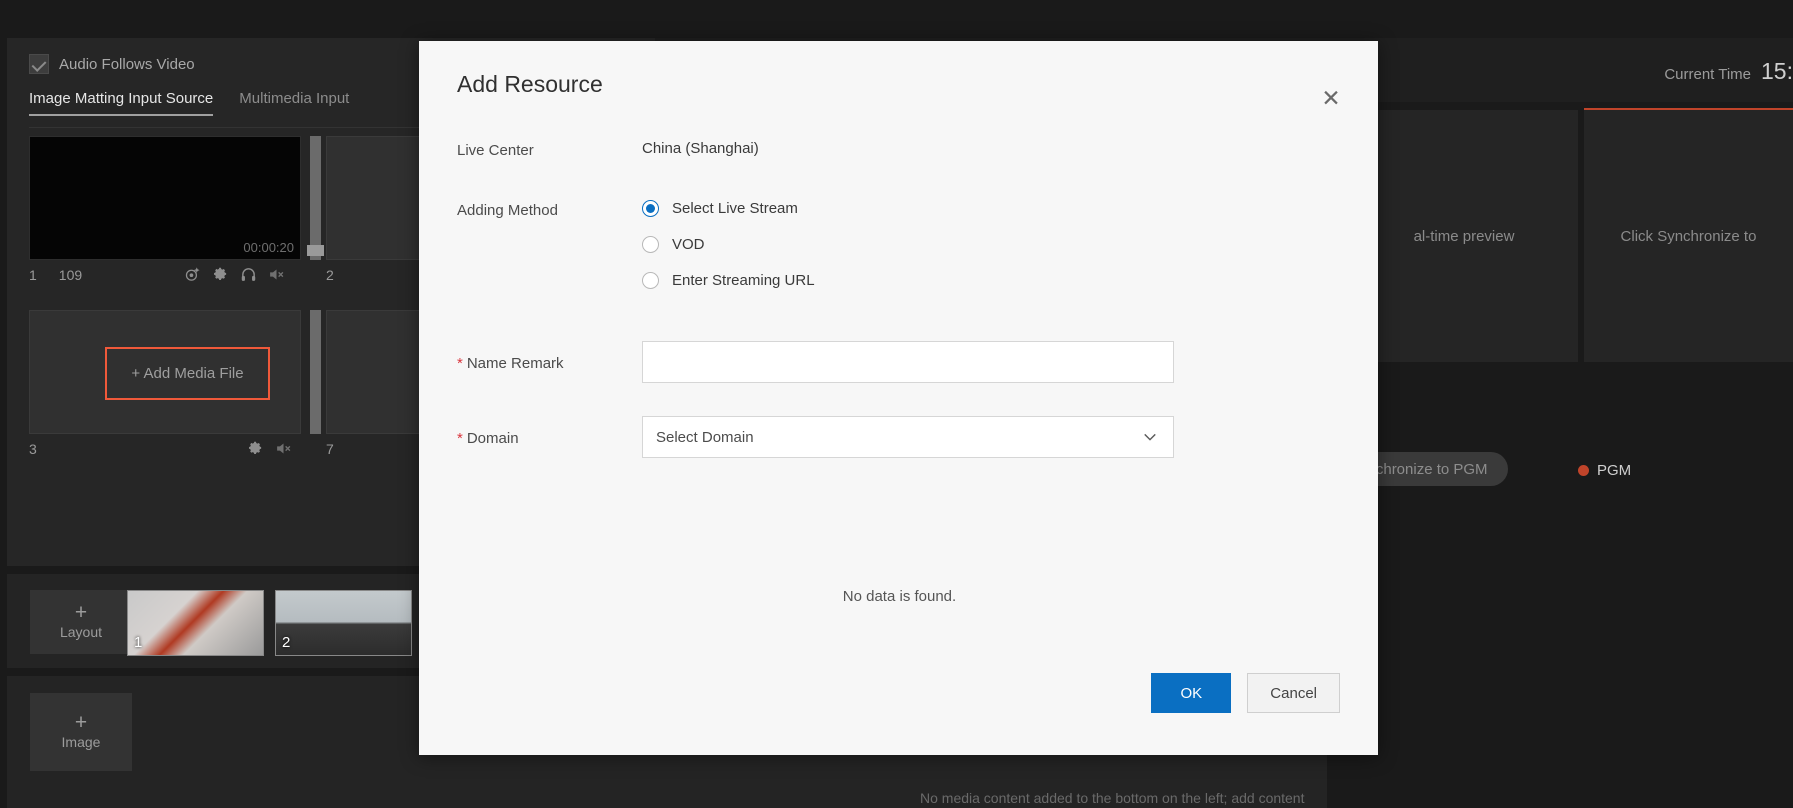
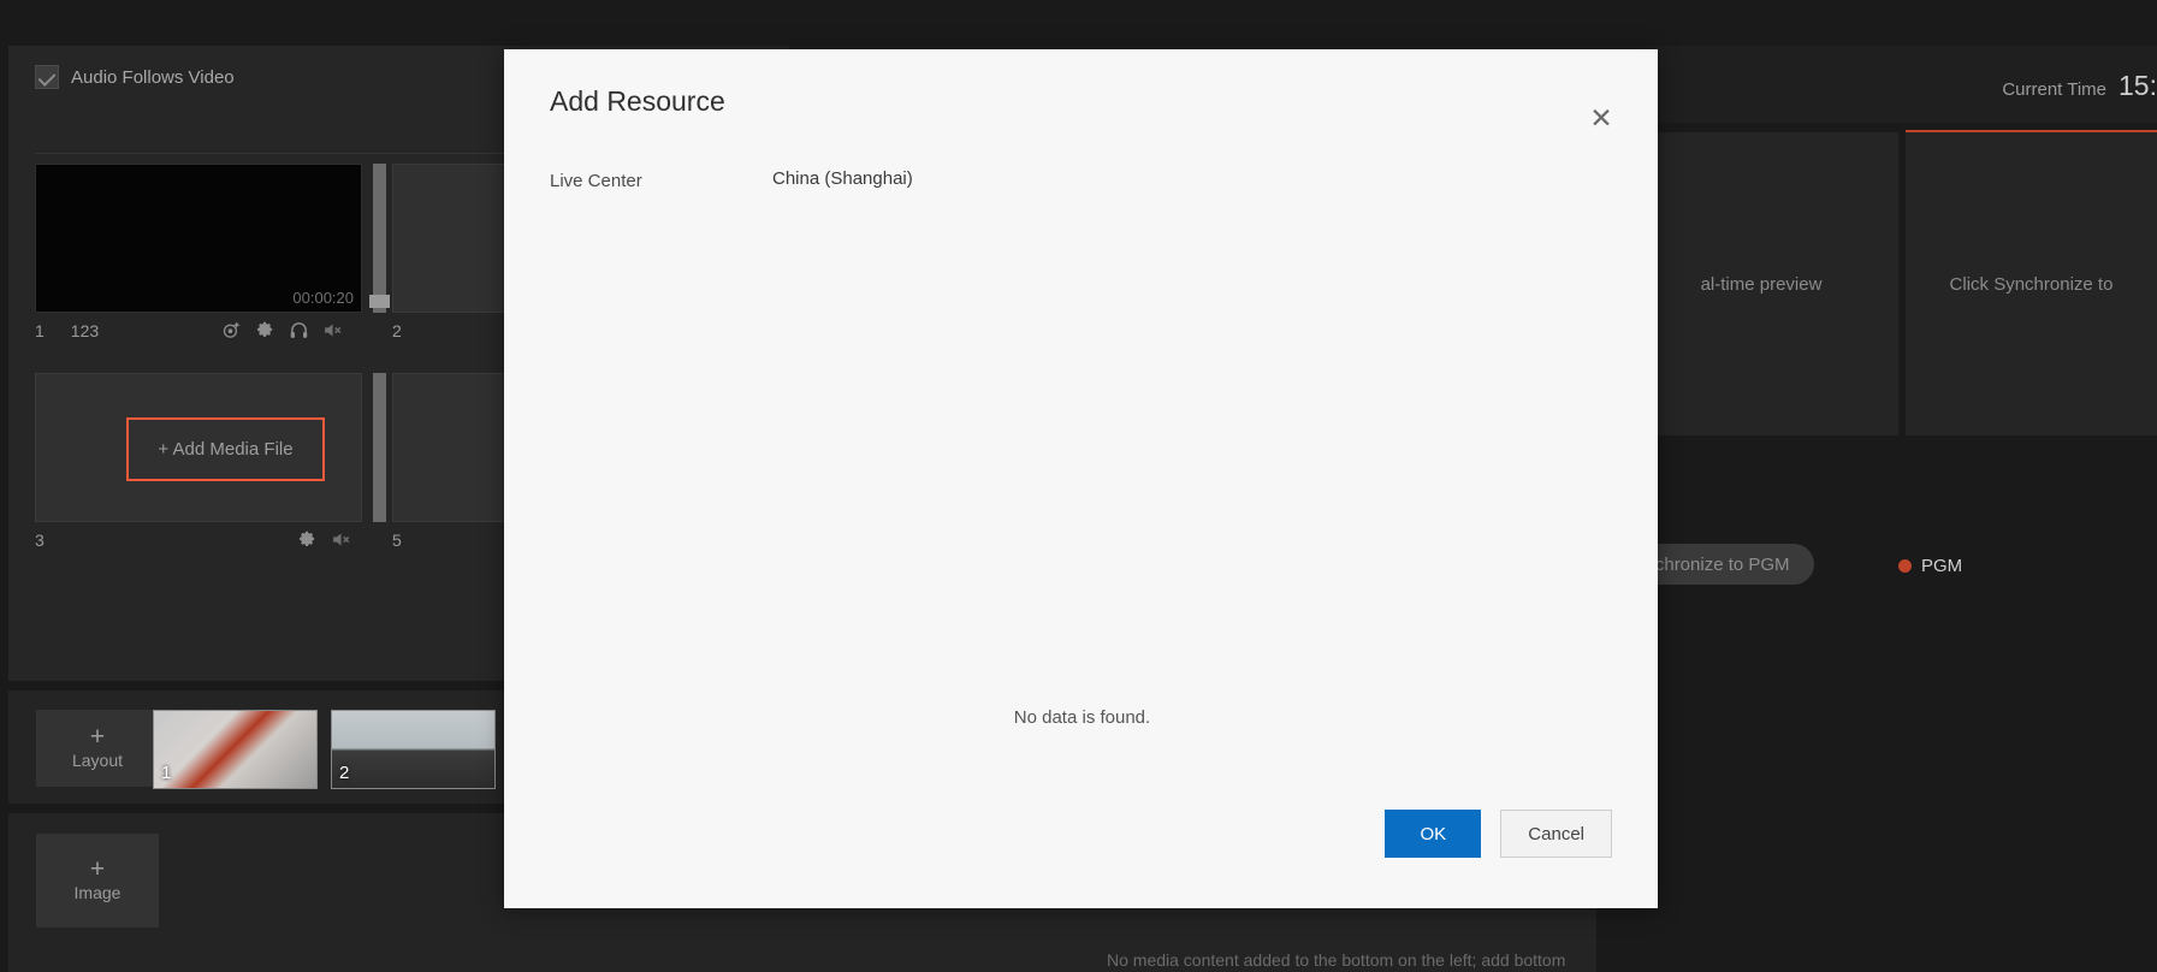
  Current Time
  15:
  al-time preview
  Click Synchronize to
  chronize to PGM
  PGM
  Audio Follows Video
- Image Matting Input Source
- Multimedia Input
  00:00:20
  1
- 109
+ 123
  2
  + Add Media File
  3
- 7
+ 5
  +
  Layout
  1
  2
  +
  Image
- No media content added to the bottom on the left; add content
+ No media content added to the bottom on the left; add bottom
  Add Resource
  ✕
  Live Center
  China (Shanghai)
- Adding Method
- Select Live Stream
- VOD
- Enter Streaming URL
- * Name Remark
- * Domain
- Select Domain
  No data is found.
  OK
  Cancel
